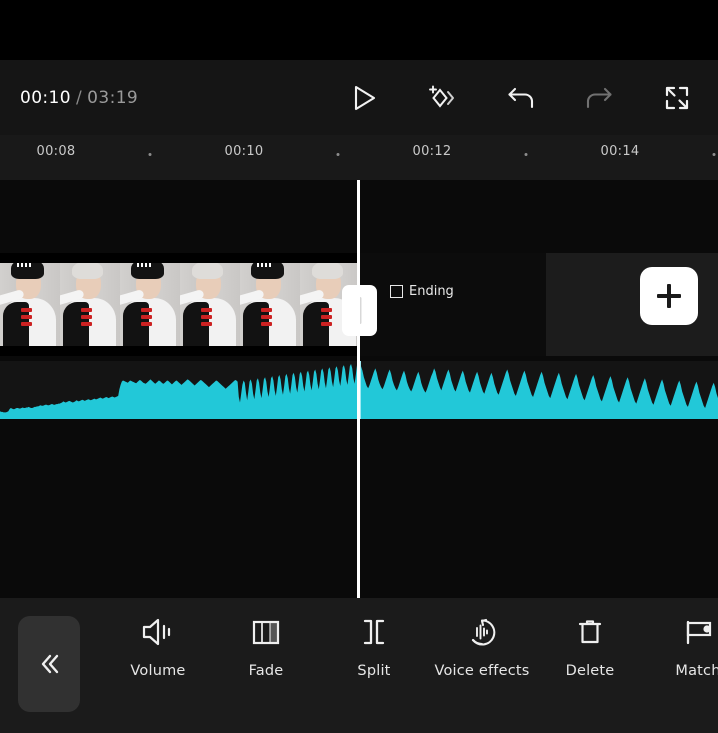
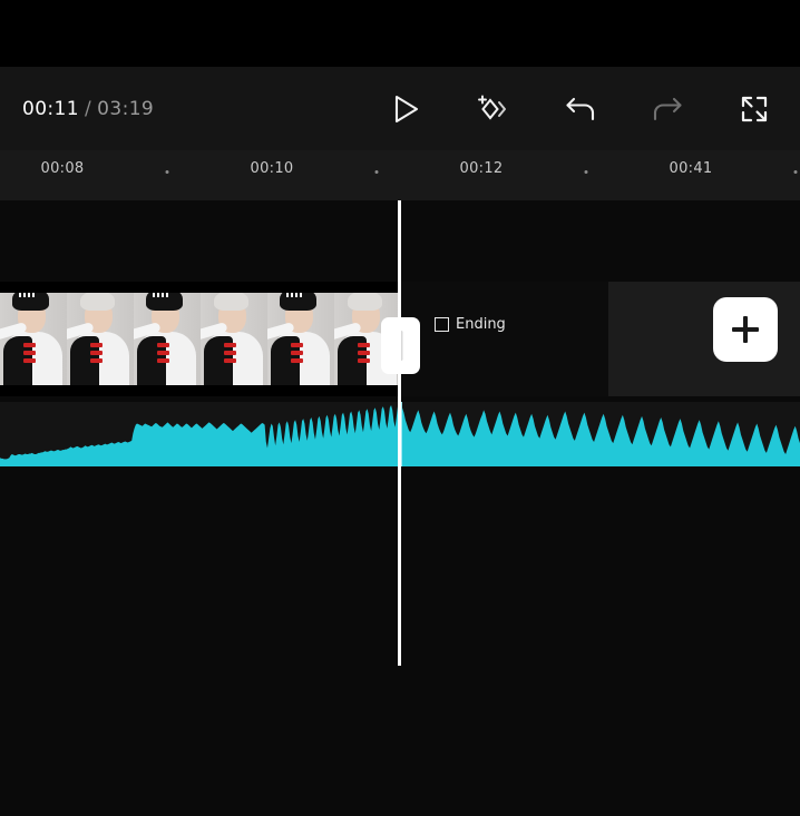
- 00:10 / 03:19
+ 00:11 / 03:19
  00:08
  00:10
  00:12
- 00:14
+ 00:41
  Ending
- Volume
- Fade
- Split
- Voice effects
- Delete
- Match
